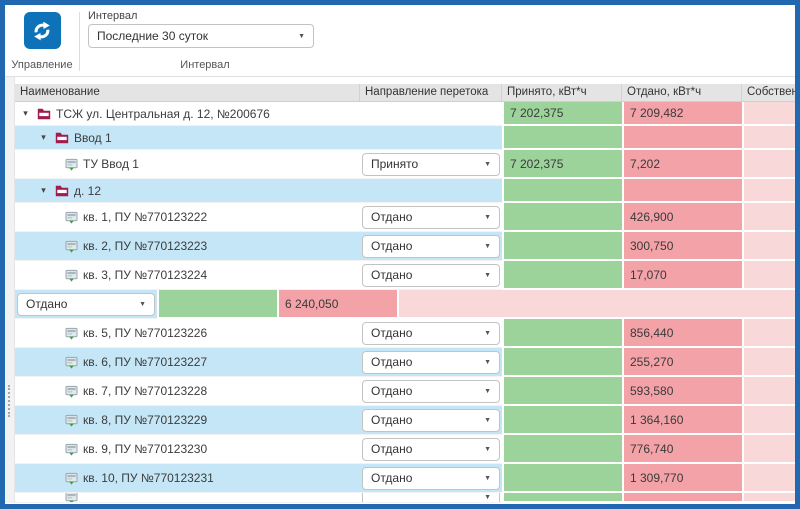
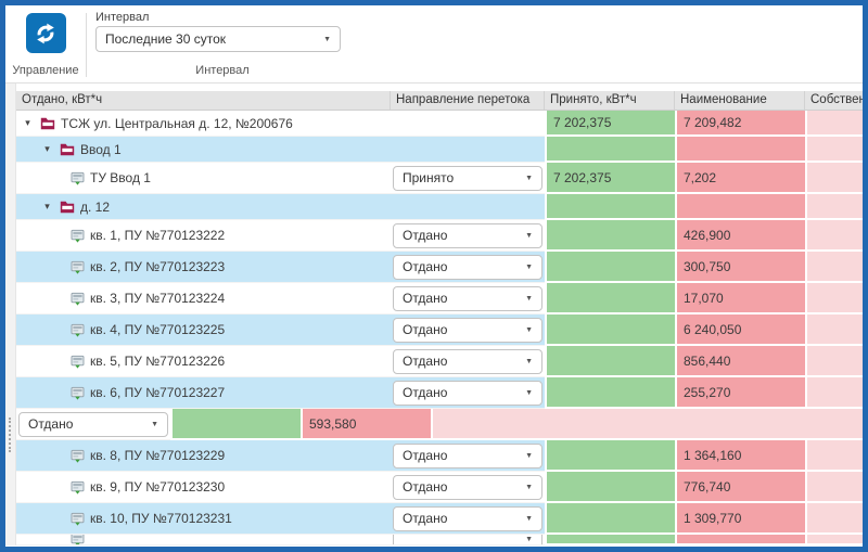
  Управление
  Интервал
  Последние 30 суток
  Интервал
- Наименование
+ Отдано, кВт*ч
  Направление перетока
  Принято, кВт*ч
- Отдано, кВт*ч
+ Наименование
  Собствен
  ▾
  ТСЖ ул. Центральная д. 12, №200676
  7 202,375
  7 209,482
  ▾
  Ввод 1
  ТУ Ввод 1
  Принято
  7 202,375
  7,202
  ▾
  д. 12
  кв. 1, ПУ №770123222
  Отдано
  426,900
  кв. 2, ПУ №770123223
  Отдано
  300,750
  кв. 3, ПУ №770123224
  Отдано
  17,070
+ кв. 4, ПУ №770123225
  Отдано
  6 240,050
  кв. 5, ПУ №770123226
  Отдано
  856,440
  кв. 6, ПУ №770123227
  Отдано
  255,270
- кв. 7, ПУ №770123228
  Отдано
  593,580
  кв. 8, ПУ №770123229
  Отдано
  1 364,160
  кв. 9, ПУ №770123230
  Отдано
  776,740
  кв. 10, ПУ №770123231
  Отдано
  1 309,770
